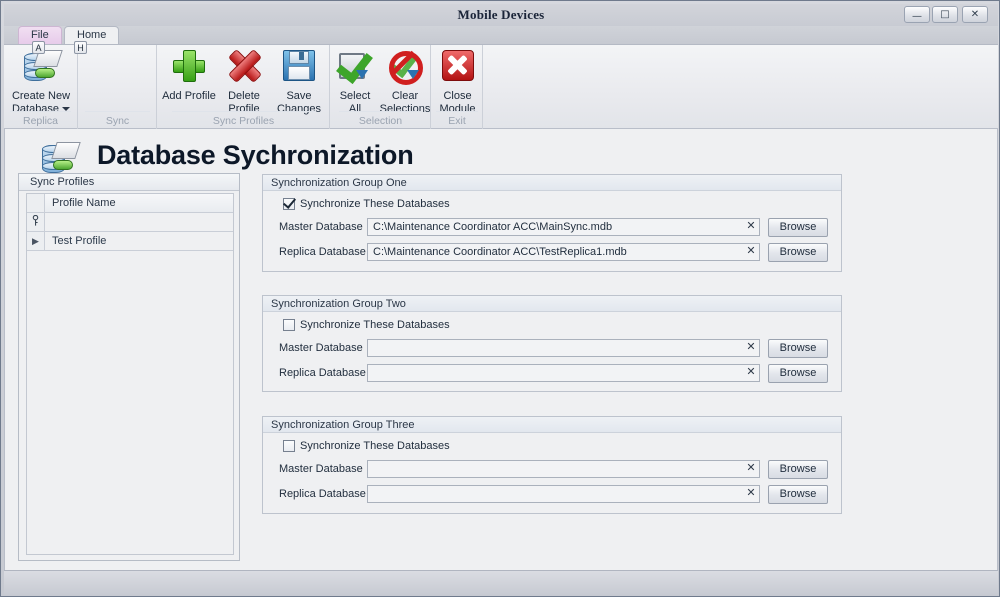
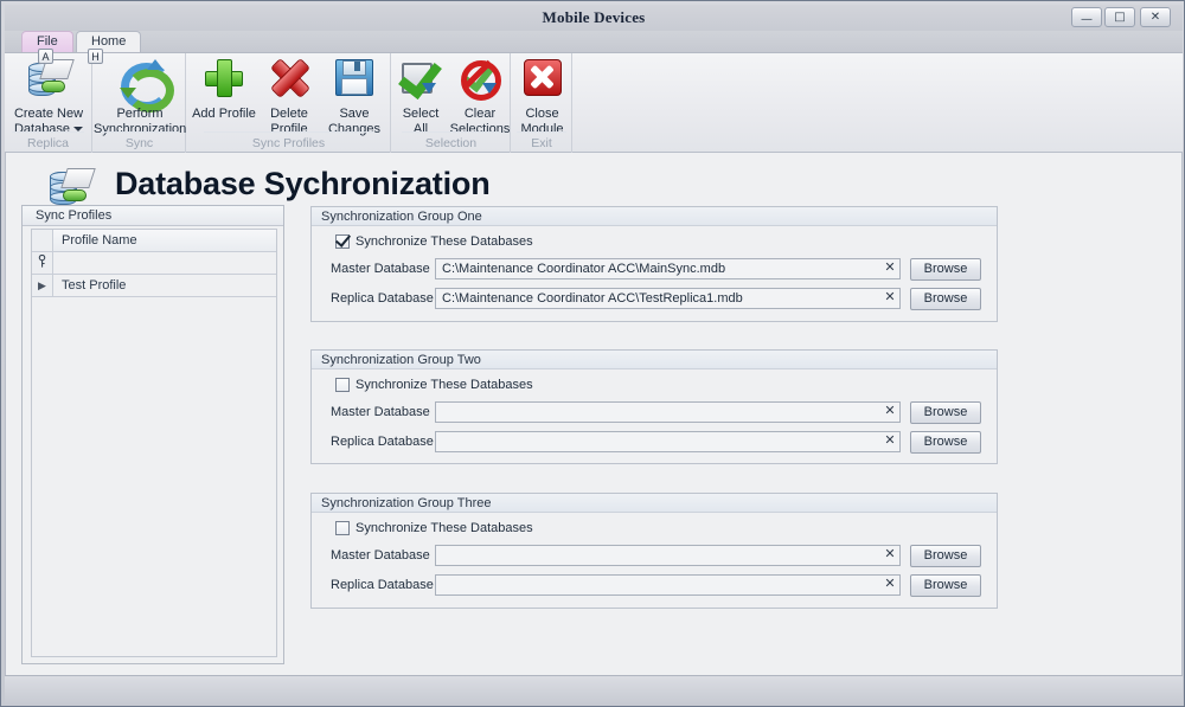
  Mobile Devices
  —
  □
  ✕
  File
  Home
  A
  H
  Create New
  Database
  Replica
+ Perform
+ Synchronization
  Sync
  Add Profile
  Delete
  Profile
  Save Changes
  Sync Profiles
  Select
  All
  Clear
  Selections
  Selection
  Close
  Module
  Exit
  Database Sychronization
  Sync Profiles
  Profile Name
  ▶
  Test Profile
  Synchronization Group One
  Synchronize These Databases
  Master Database
  C:\Maintenance Coordinator ACC\MainSync.mdb
  ✕
  Browse
  Replica Database
  C:\Maintenance Coordinator ACC\TestReplica1.mdb
  ✕
  Browse
  Synchronization Group Two
  Synchronize These Databases
  Master Database
  ✕
  Browse
  Replica Database
  ✕
  Browse
  Synchronization Group Three
  Synchronize These Databases
  Master Database
  ✕
  Browse
  Replica Database
  ✕
  Browse
